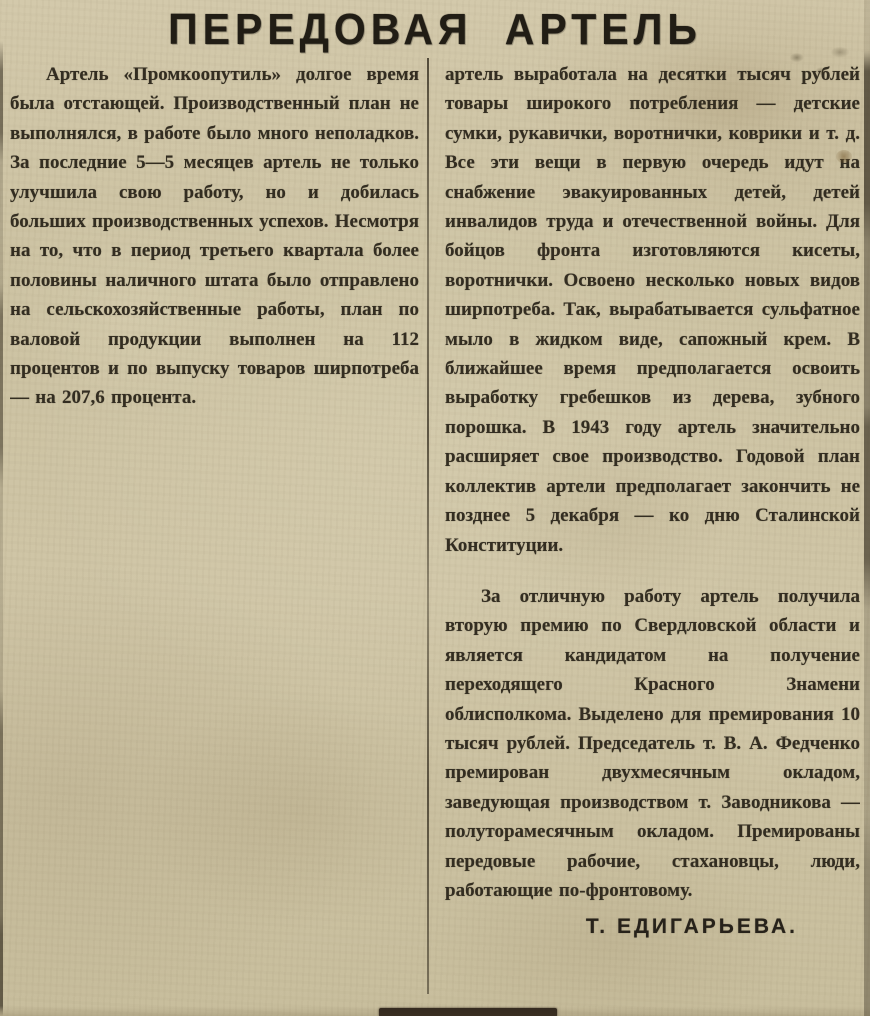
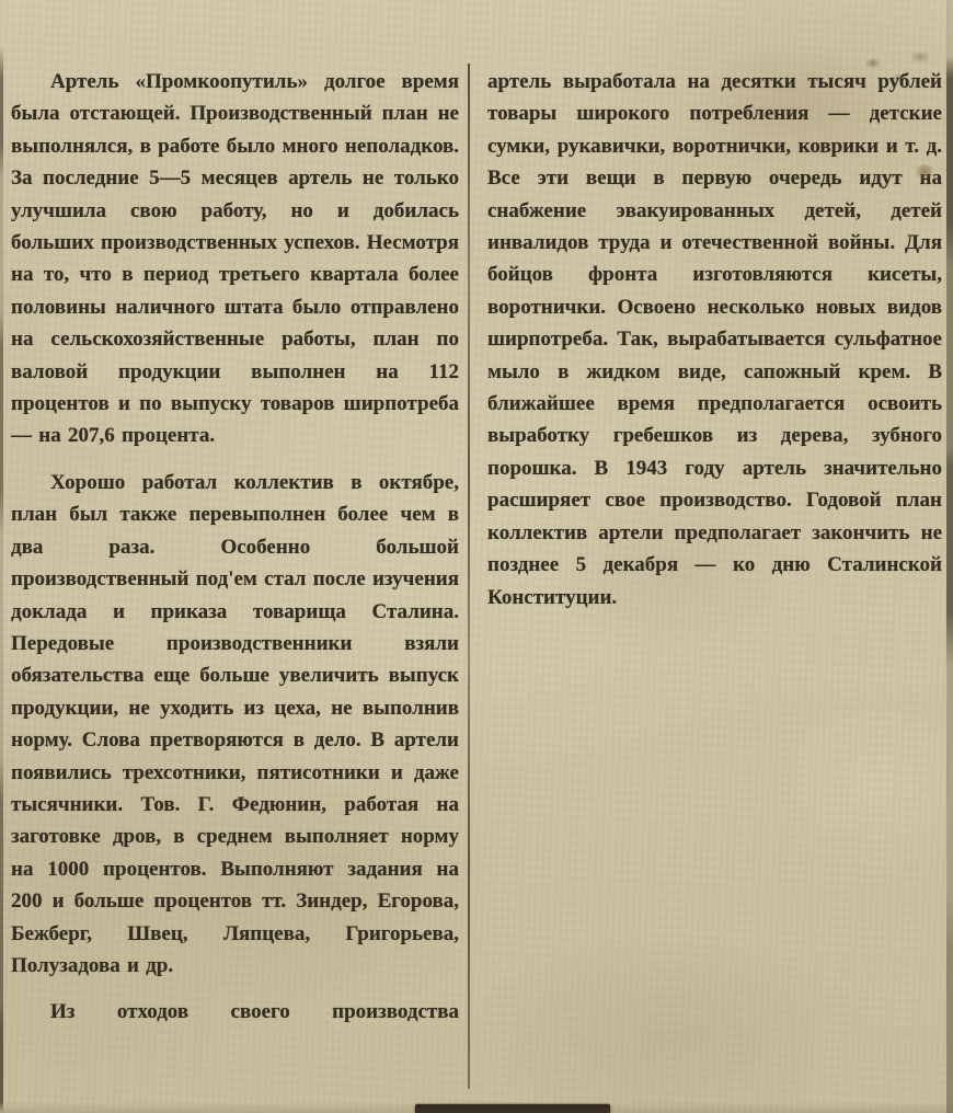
- ПЕРЕДОВАЯ АРТЕЛЬ
  Артель «Промкоопутиль» долгое время была отстающей. Производственный план не выполнялся, в работе было много неполадков. За последние 5—5 месяцев артель не только улучшила свою работу, но и добилась больших производственных успехов. Несмотря на то, что в период третьего квартала более половины наличного штата было отправлено на сельскохозяйственные работы, план по валовой продукции выполнен на 112 процентов и по выпуску товаров ширпотреба — на 207,6 процента.
+ Хорошо работал коллектив в октябре, план был также перевыполнен более чем в два раза. Особенно большой производственный под'ем стал после изучения доклада и приказа товарища Сталина. Передовые производственники взяли обязательства еще больше увеличить выпуск продукции, не уходить из цеха, не выполнив норму. Слова претворяются в дело. В артели появились трехсотники, пятисотники и даже тысячники. Тов. Г. Федюнин, работая на заготовке дров, в среднем выполняет норму на 1000 процентов. Выполняют задания на 200 и больше процентов тт. Зиндер, Егорова, Бежберг, Швец, Ляпцева, Григорьева, Полузадова и др.
+ Из отходов своего производства
  артель выработала на десятки тыс товары широкого потребления — детские сумки, рукавички, воротнички, коврики и т. д. Все эти вещи в первую очередь идута снабжение эвакуированных детей, детей инвалидов труда и отечественной войны. Для бойцов фронта изготовляются кисеты, воротнички. Освоено несколько новых видов ширпотреба. Так, вырабатывается сульфатное мыло в жидком виде, сапожный крем. В ближайшее время предполагается освоить выработку гребешков из дерева, зубного порошка. В 1943 году артель значительно расширяет свое производство. Годовой план коллектив артели предполагает закончить не позднее 5 декабря — ко дню Сталинской Конституции.
- За отличную работу артель получила вторую премию по Свердловской области и является кандидатом на получение переходящего Красного Знамени облисполкома. Выделено для премирования 10 тысяч рублей. Председатель т. В. А. Федченко премирован двухмесячным окладом, заведующая производством т. Заводникова — полуторамесячным окладом. Премированы передовые рабочие, стахановцы, люди, работающие по-фронтовому.
- Т. ЕДИГАРЬЕВА.
